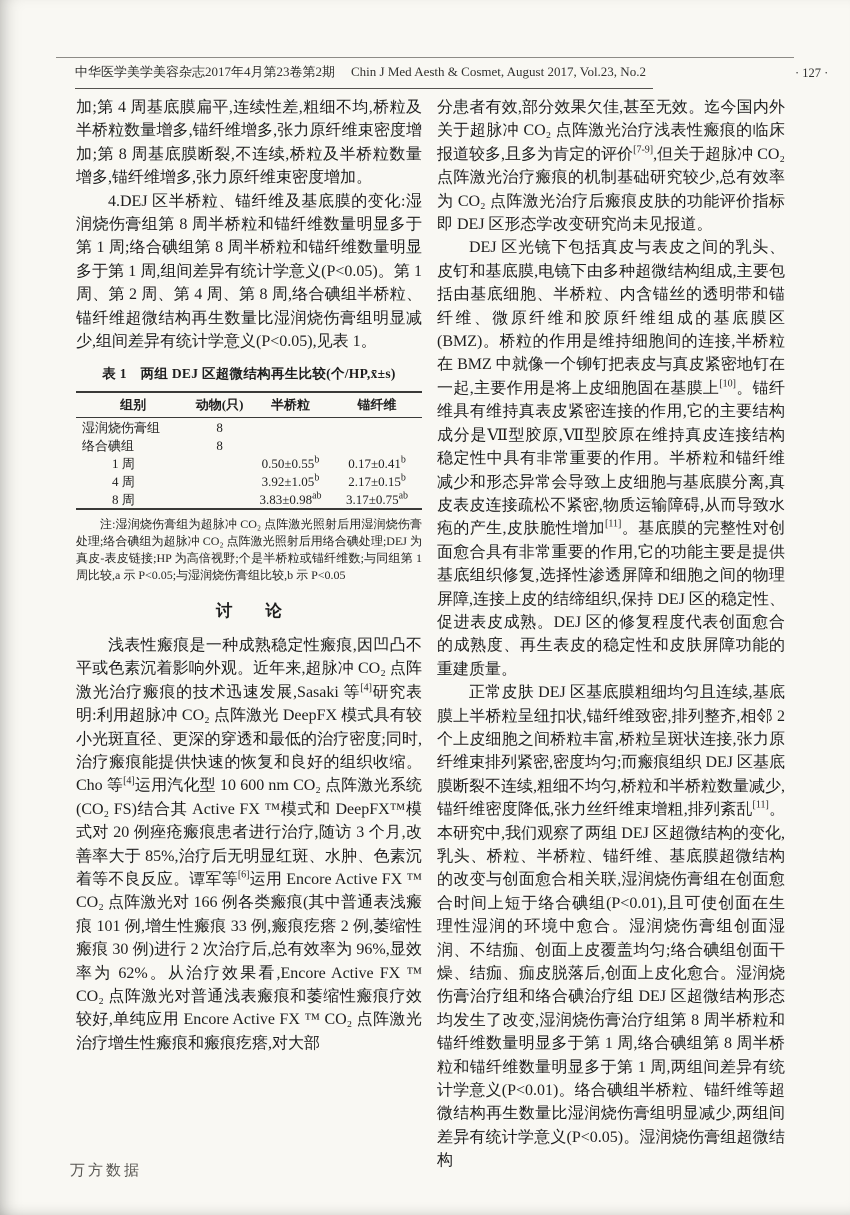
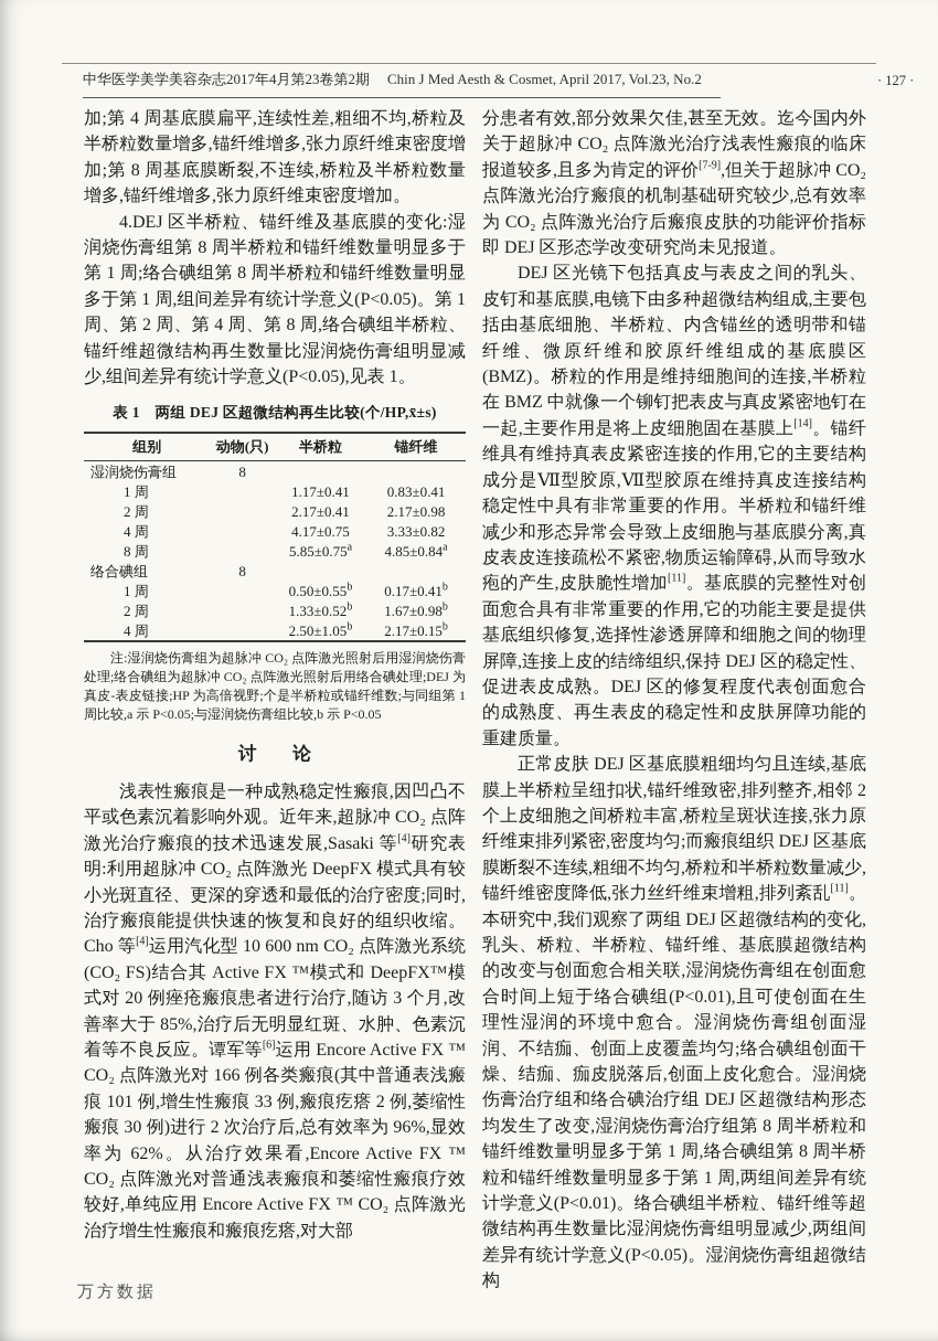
- 中华医学美学美容杂志2017年4月第23卷第2期 Chin J Med Aesth & Cosmet, August 2017, Vol.23, No.2
+ 中华医学美学美容杂志2017年4月第23卷第2期 Chin J Med Aesth & Cosmet, April 2017, Vol.23, No.2
  · 127 ·
  加;第 4 周基底膜扁平,连续性差,粗细不均,桥粒及半桥粒数量增多,锚纤维增多,张力原纤维束密度增加;第 8 周基底膜断裂,不连续,桥粒及半桥粒数量增多,锚纤维增多,张力原纤维束密度增加。
  4.DEJ 区半桥粒、锚纤维及基底膜的变化:湿润烧伤膏组第 8 周半桥粒和锚纤维数量明显多于第 1 周;络合碘组第 8 周半桥粒和锚纤维数量明显多于第 1 周,组间差异有统计学意义(P<0.05)。第 1 周、第 2 周、第 4 周、第 8 周,络合碘组半桥粒、锚纤维超微结构再生数量比湿润烧伤膏组明显减少,组间差异有统计学意义(P<0.05),见表 1。
  表 1 两组 DEJ 区超微结构再生比较(个/HP,x̄±s)
  组别	动物(只)	半桥粒	锚纤维
  湿润烧伤膏组	8
+ 1 周		1.17±0.41	0.83±0.41
+ 2 周		2.17±0.41	2.17±0.98
+ 4 周		4.17±0.75	3.33±0.82
+ 8 周		5.85±0.75a	4.85±0.84a
  络合碘组	8
  1 周		0.50±0.55b	0.17±0.41b
+ 2 周		1.33±0.52b	1.67±0.98b
- 4 周		3.92±1.05b	2.17±0.15b
+ 4 周		2.50±1.05b	2.17±0.15b
- 8 周		3.83±0.98ab	3.17±0.75ab
  注:湿润烧伤膏组为超脉冲 CO₂ 点阵激光照射后用湿润烧伤膏处理;络合碘组为超脉冲 CO₂ 点阵激光照射后用络合碘处理;DEJ 为真皮-表皮链接;HP 为高倍视野;个是半桥粒或锚纤维数;与同组第 1 周比较,a 示 P<0.05;与湿润烧伤膏组比较,b 示 P<0.05
  讨 论
  浅表性瘢痕是一种成熟稳定性瘢痕,因凹凸不平或色素沉着影响外观。近年来,超脉冲 CO₂ 点阵激光治疗瘢痕的技术迅速发展,Sasaki 等[4]研究表明:利用超脉冲 CO₂ 点阵激光 DeepFX 模式具有较小光斑直径、更深的穿透和最低的治疗密度;同时,治疗瘢痕能提供快速的恢复和良好的组织收缩。Cho 等[4]运用汽化型 10 600 nm CO₂ 点阵激光系统(CO₂ FS)结合其 Active FX ™模式和 DeepFX™模式对 20 例痤疮瘢痕患者进行治疗,随访 3 个月,改善率大于 85%,治疗后无明显红斑、水肿、色素沉着等不良反应。谭军等[6]运用 Encore Active FX ™ CO₂ 点阵激光对 166 例各类瘢痕(其中普通表浅瘢痕 101 例,增生性瘢痕 33 例,瘢痕疙瘩 2 例,萎缩性瘢痕 30 例)进行 2 次治疗后,总有效率为 96%,显效率为 62%。从治疗效果看,Encore Active FX ™ CO₂ 点阵激光对普通浅表瘢痕和萎缩性瘢痕疗效较好,单纯应用 Encore Active FX ™ CO₂ 点阵激光治疗增生性瘢痕和瘢痕疙瘩,对大部
  分患者有效,部分效果欠佳,甚至无效。迄今国内外关于超脉冲 CO₂ 点阵激光治疗浅表性瘢痕的临床报道较多,且多为肯定的评价[7-9],但关于超脉冲 CO₂ 点阵激光治疗瘢痕的机制基础研究较少,总有效率为 CO₂ 点阵激光治疗后瘢痕皮肤的功能评价指标即 DEJ 区形态学改变研究尚未见报道。
- DEJ 区光镜下包括真皮与表皮之间的乳头、皮钉和基底膜,电镜下由多种超微结构组成,主要包括由基底细胞、半桥粒、内含锚丝的透明带和锚纤维、微原纤维和胶原纤维组成的基底膜区(BMZ)。桥粒的作用是维持细胞间的连接,半桥粒在 BMZ 中就像一个铆钉把表皮与真皮紧密地钉在一起,主要作用是将上皮细胞固在基膜上[10]。锚纤维具有维持真表皮紧密连接的作用,它的主要结构成分是Ⅶ型胶原,Ⅶ型胶原在维持真皮连接结构稳定性中具有非常重要的作用。半桥粒和锚纤维减少和形态异常会导致上皮细胞与基底膜分离,真皮表皮连接疏松不紧密,物质运输障碍,从而导致水疱的产生,皮肤脆性增加[11]。基底膜的完整性对创面愈合具有非常重要的作用,它的功能主要是提供基底组织修复,选择性渗透屏障和细胞之间的物理屏障,连接上皮的结缔组织,保持 DEJ 区的稳定性、促进表皮成熟。DEJ 区的修复程度代表创面愈合的成熟度、再生表皮的稳定性和皮肤屏障功能的重建质量。
+ DEJ 区光镜下包括真皮与表皮之间的乳头、皮钉和基底膜,电镜下由多种超微结构组成,主要包括由基底细胞、半桥粒、内含锚丝的透明带和锚纤维、微原纤维和胶原纤维组成的基底膜区(BMZ)。桥粒的作用是维持细胞间的连接,半桥粒在 BMZ 中就像一个铆钉把表皮与真皮紧密地钉在一起,主要作用是将上皮细胞固在基膜上[14]。锚纤维具有维持真表皮紧密连接的作用,它的主要结构成分是Ⅶ型胶原,Ⅶ型胶原在维持真皮连接结构稳定性中具有非常重要的作用。半桥粒和锚纤维减少和形态异常会导致上皮细胞与基底膜分离,真皮表皮连接疏松不紧密,物质运输障碍,从而导致水疱的产生,皮肤脆性增加[11]。基底膜的完整性对创面愈合具有非常重要的作用,它的功能主要是提供基底组织修复,选择性渗透屏障和细胞之间的物理屏障,连接上皮的结缔组织,保持 DEJ 区的稳定性、促进表皮成熟。DEJ 区的修复程度代表创面愈合的成熟度、再生表皮的稳定性和皮肤屏障功能的重建质量。
  正常皮肤 DEJ 区基底膜粗细均匀且连续,基底膜上半桥粒呈纽扣状,锚纤维致密,排列整齐,相邻 2 个上皮细胞之间桥粒丰富,桥粒呈斑状连接,张力原纤维束排列紧密,密度均匀;而瘢痕组织 DEJ 区基底膜断裂不连续,粗细不均匀,桥粒和半桥粒数量减少,锚纤维密度降低,张力丝纤维束增粗,排列紊乱[11]。本研究中,我们观察了两组 DEJ 区超微结构的变化,乳头、桥粒、半桥粒、锚纤维、基底膜超微结构的改变与创面愈合相关联,湿润烧伤膏组在创面愈合时间上短于络合碘组(P<0.01),且可使创面在生理性湿润的环境中愈合。湿润烧伤膏组创面湿润、不结痂、创面上皮覆盖均匀;络合碘组创面干燥、结痂、痂皮脱落后,创面上皮化愈合。湿润烧伤膏治疗组和络合碘治疗组 DEJ 区超微结构形态均发生了改变,湿润烧伤膏治疗组第 8 周半桥粒和锚纤维数量明显多于第 1 周,络合碘组第 8 周半桥粒和锚纤维数量明显多于第 1 周,两组间差异有统计学意义(P<0.01)。络合碘组半桥粒、锚纤维等超微结构再生数量比湿润烧伤膏组明显减少,两组间差异有统计学意义(P<0.05)。湿润烧伤膏组超微结构
  万方数据
